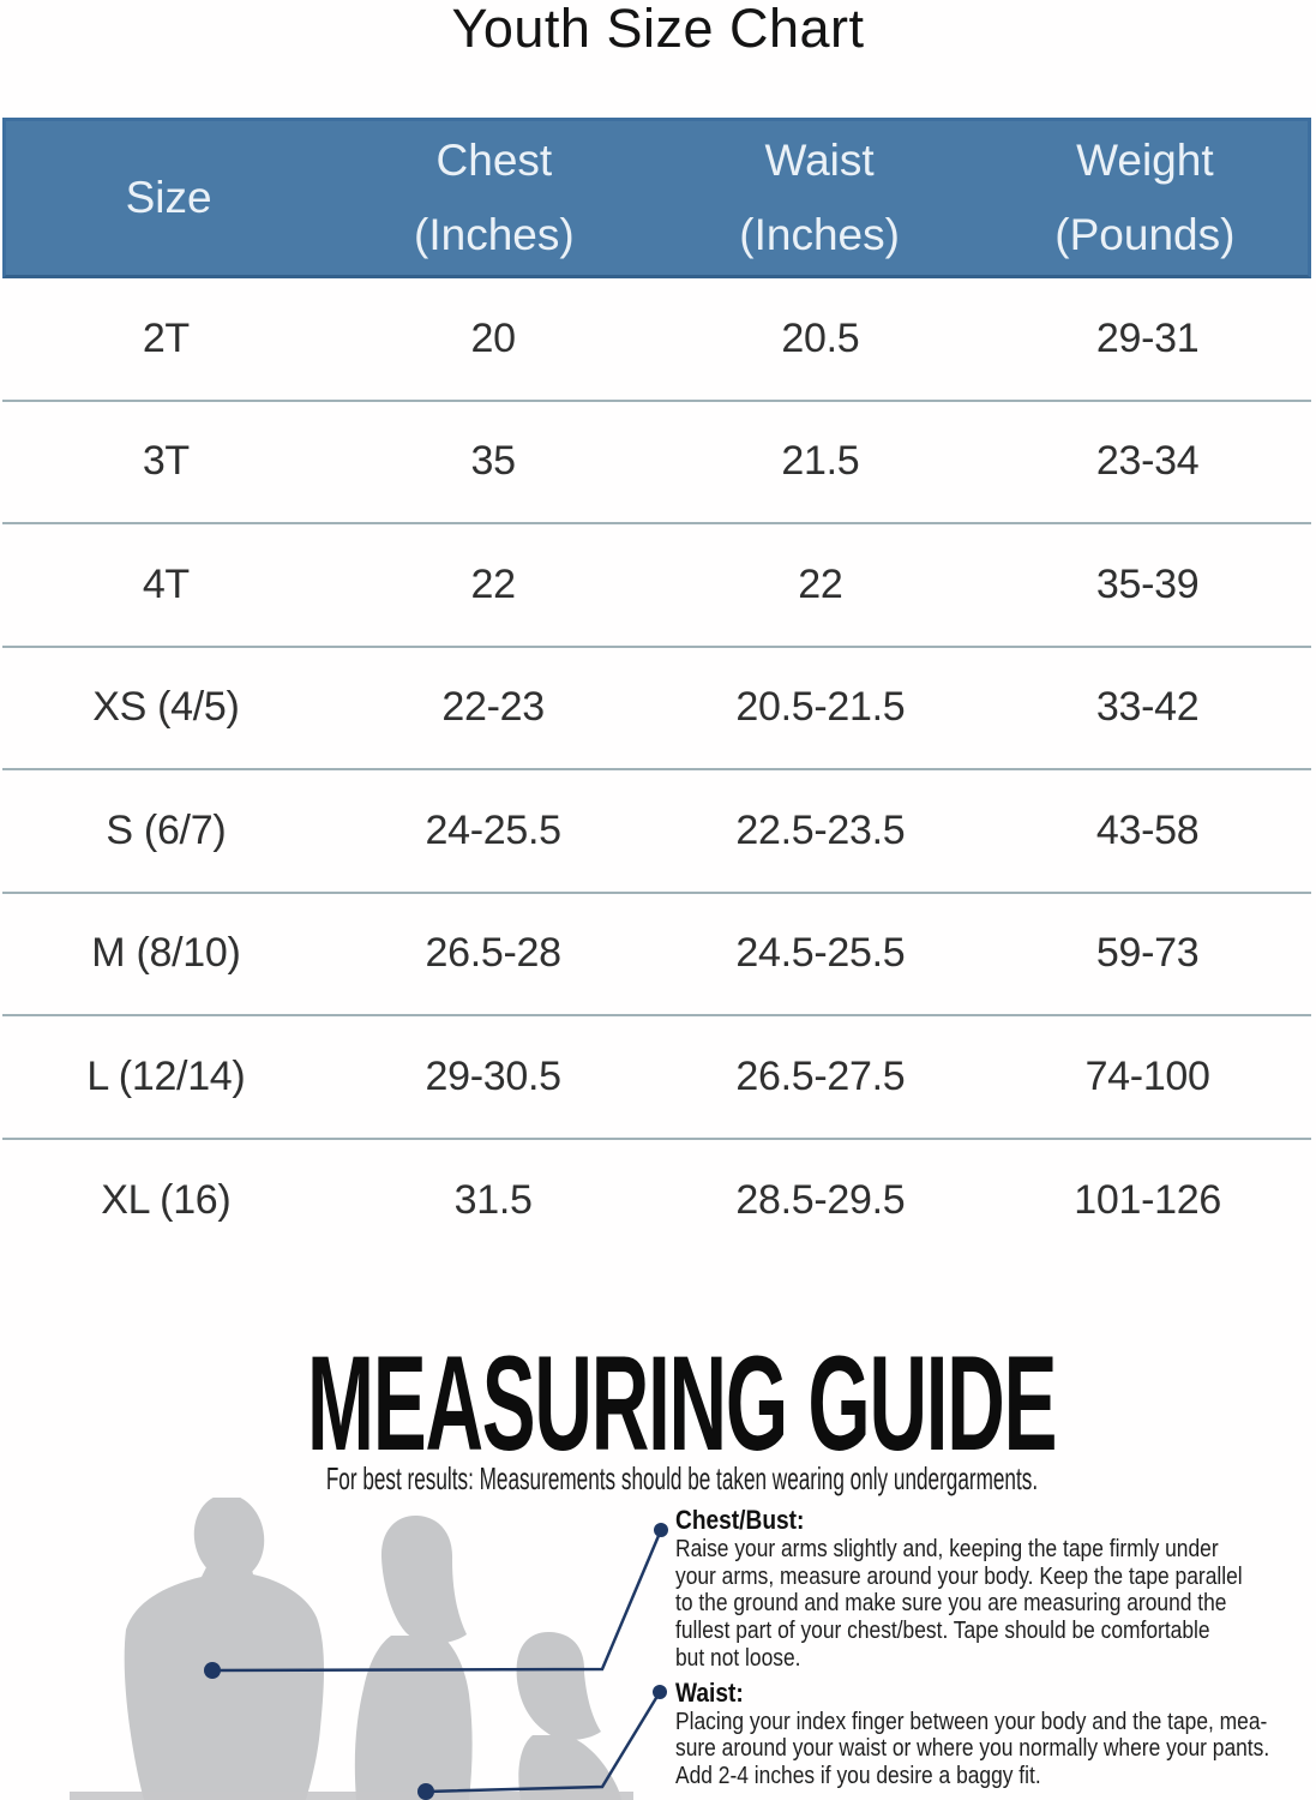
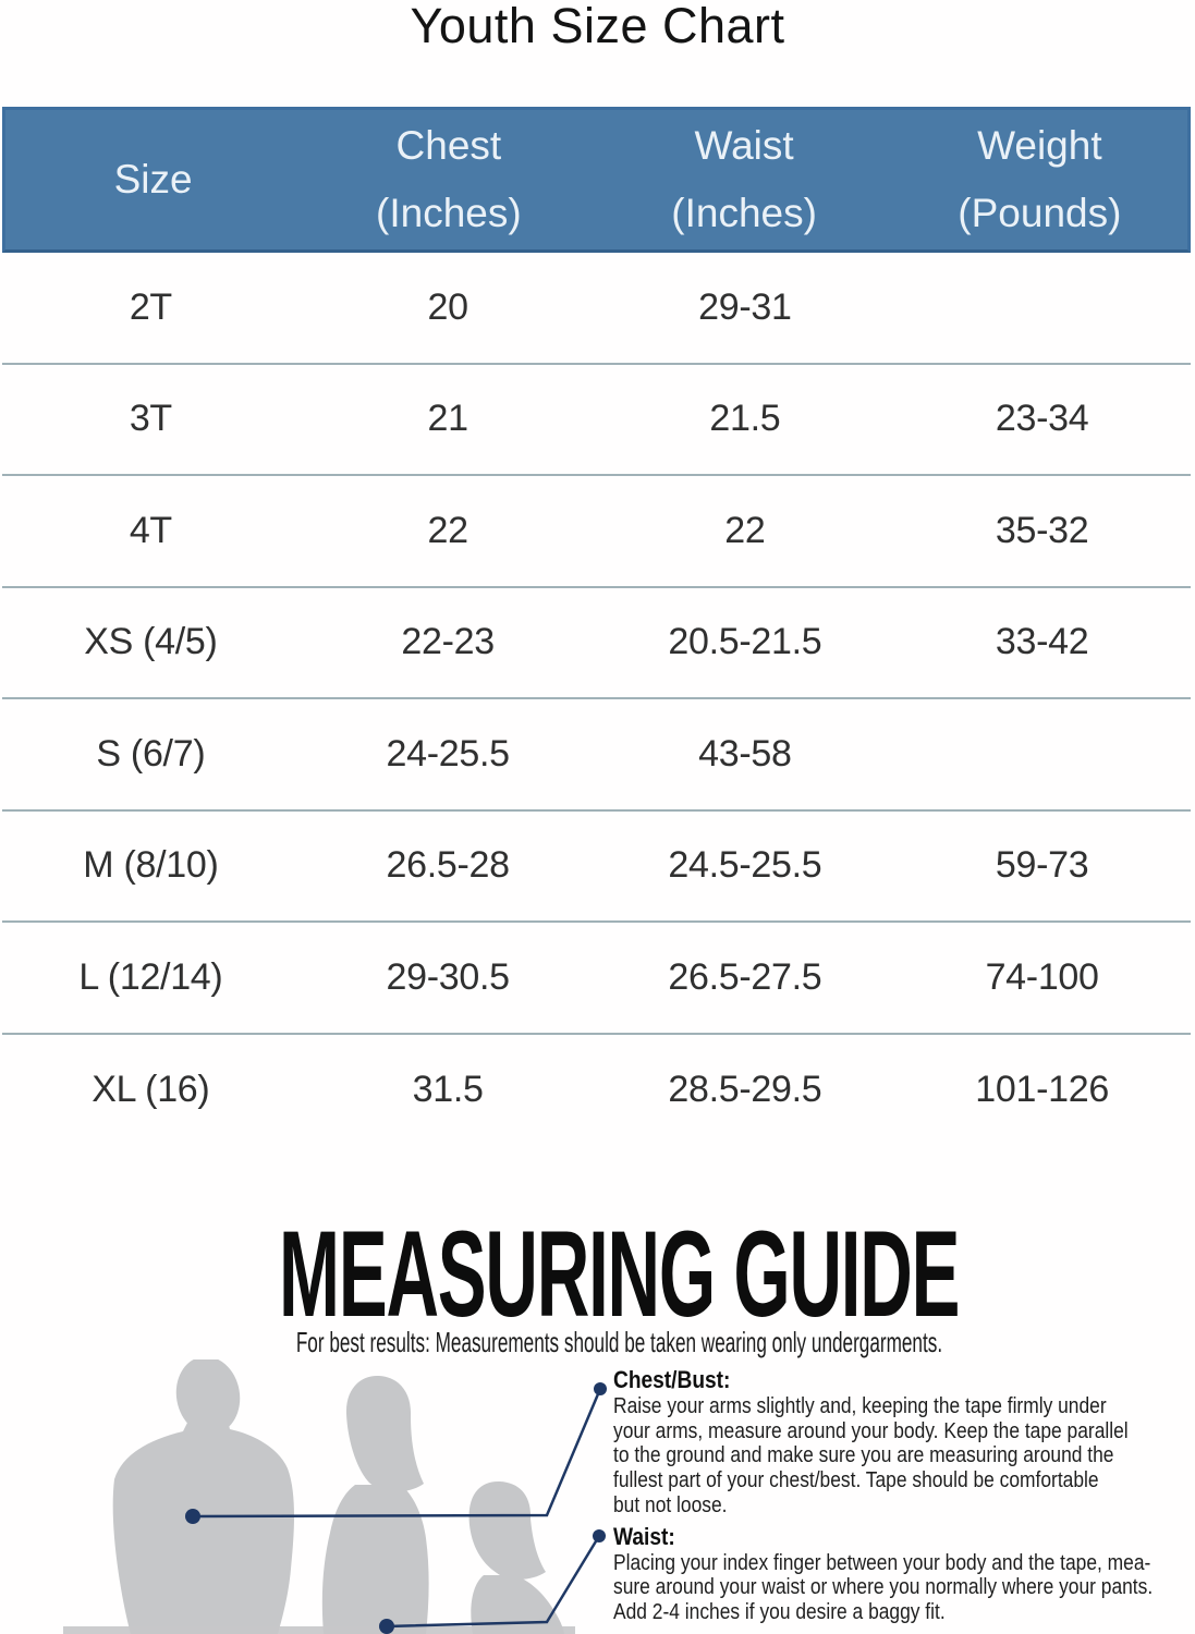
  Youth Size Chart
  Size
  Chest
  (Inches)
  Waist
  (Inches)
  Weight
  (Pounds)
  2T
  20
- 20.5
  29-31
  3T
- 35
+ 21
  21.5
  23-34
  4T
  22
  22
- 35-39
+ 35-32
  XS (4/5)
  22-23
  20.5-21.5
  33-42
  S (6/7)
  24-25.5
- 22.5-23.5
  43-58
  M (8/10)
  26.5-28
  24.5-25.5
  59-73
  L (12/14)
  29-30.5
  26.5-27.5
  74-100
  XL (16)
  31.5
  28.5-29.5
  101-126
  MEASURING GUIDE
  For best results: Measurements should be taken wearing only undergarments.
  Chest/Bust:
  Raise your arms slightly and, keeping the tape firmly under
  your arms, measure around your body. Keep the tape parallel
  to the ground and make sure you are measuring around the
  fullest part of your chest/best. Tape should be comfortable
  but not loose.
  Waist:
  Placing your index finger between your body and the tape, mea-
  sure around your waist or where you normally where your pants.
  Add 2-4 inches if you desire a baggy fit.
